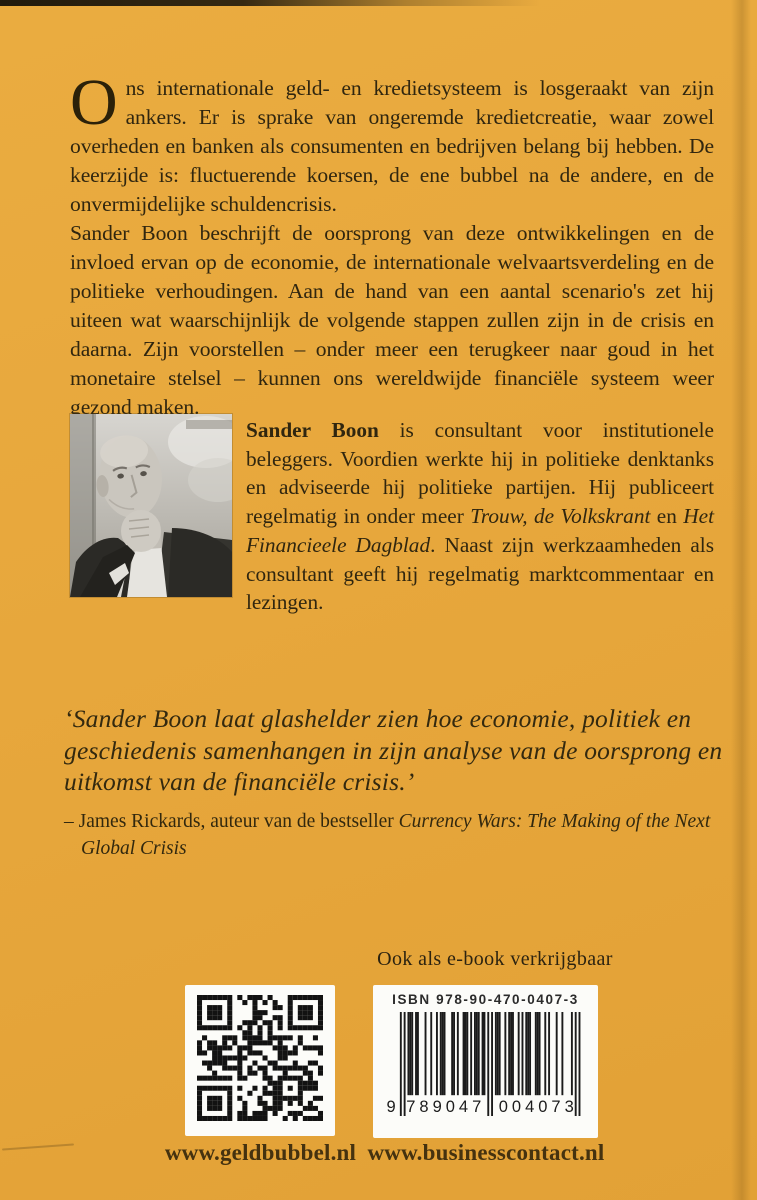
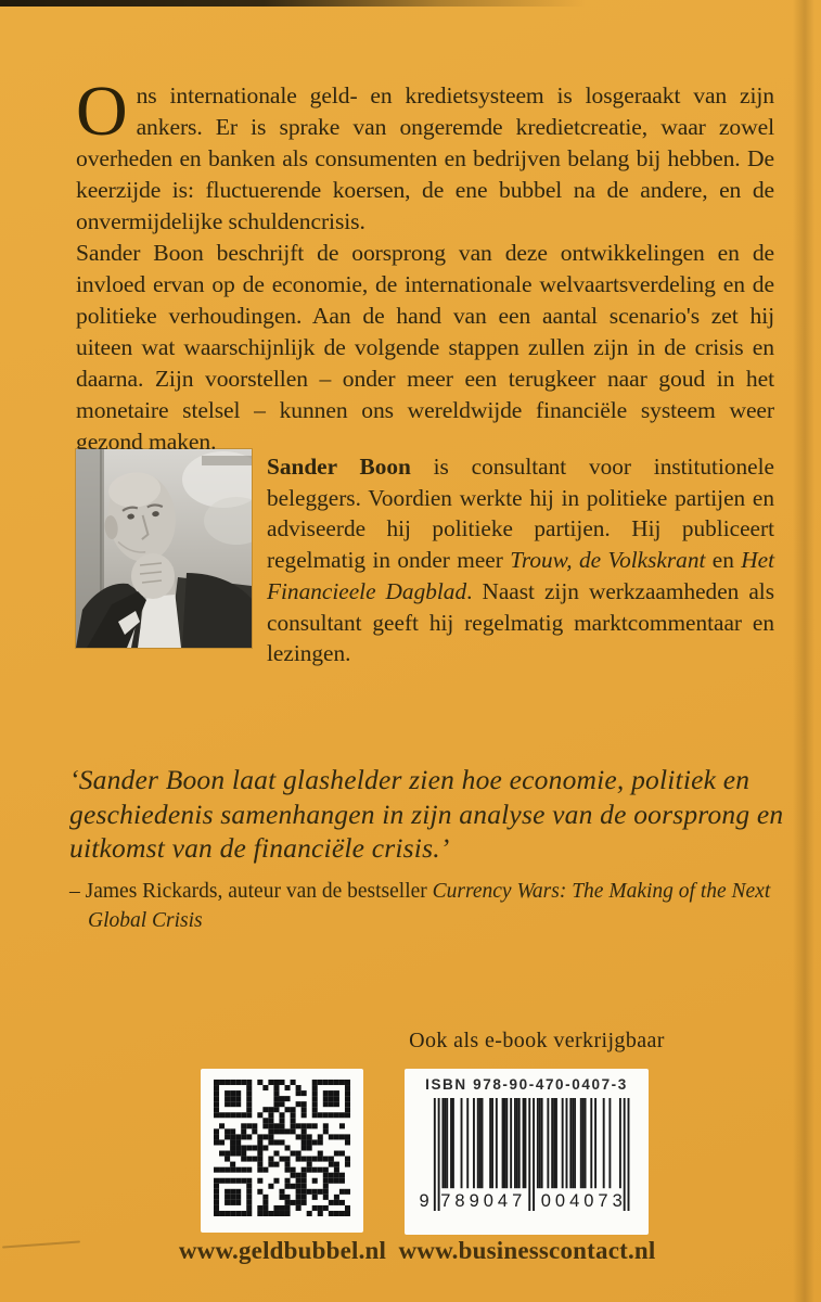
  O
  ns internationale geld- en kredietsysteem is losgeraakt van zijn ankers. Er is sprake van ongeremde kredietcreatie, waar zowel overheden en banken als consumenten en bedrijven belang bij hebben. De keerzijde is: fluctuerende koersen, de ene bubbel na de andere, en de onvermijdelijke schuldencrisis.
  Sander Boon beschrijft de oorsprong van deze ontwikkelingen en de invloed ervan op de economie, de internationale welvaartsverdeling en de politieke verhoudingen. Aan de hand van een aantal scenario's zet hij uiteen wat waarschijnlijk de volgende stappen zullen zijn in de crisis en daarna. Zijn voorstellen – onder meer een terugkeer naar goud in het monetaire stelsel – kunnen ons wereldwijde financiële systeem weer gezond maken.
- Sander Boon is consultant voor institutionele beleggers. Voordien werkte hij in politieke denktanks en adviseerde hij politieke partijen. Hij publiceert regelmatig in onder meer Trouw, de Volkskrant en Het Financieele Dagblad. Naast zijn werkzaamheden als consultant geeft hij regelmatig marktcommentaar en lezingen.
+ Sander Boon is consultant voor institutionele beleggers. Voordien werkte hij in politieke partijen en adviseerde hij politieke partijen. Hij publiceert regelmatig in onder meer Trouw, de Volkskrant en Het Financieele Dagblad. Naast zijn werkzaamheden als consultant geeft hij regelmatig marktcommentaar en lezingen.
  ‘Sander Boon laat glashelder zien hoe economie, politiek en geschiedenis samenhangen in zijn analyse van de oorsprong en uitkomst van de financiële crisis.’
  – James Rickards, auteur van de bestseller Currency Wars: The Making of the Next Global Crisis
  Ook als e-book verkrijgbaar
  ISBN 978-90-470-0407-3
  9
  789047
  004073
  www.geldbubbel.nl
  www.businesscontact.nl
